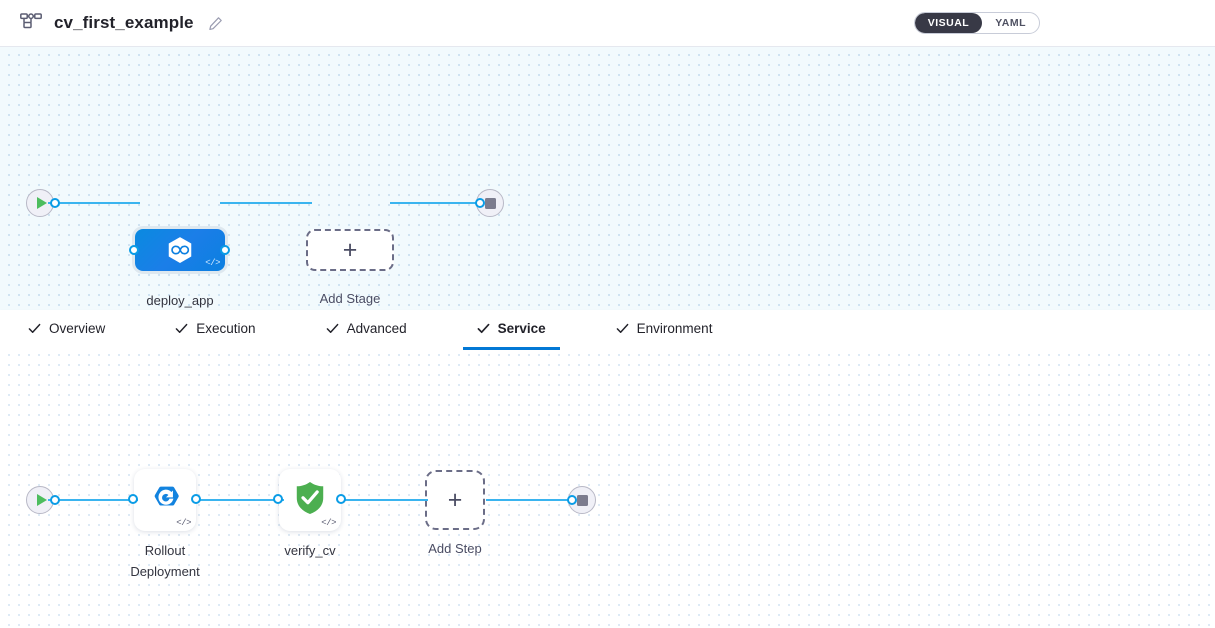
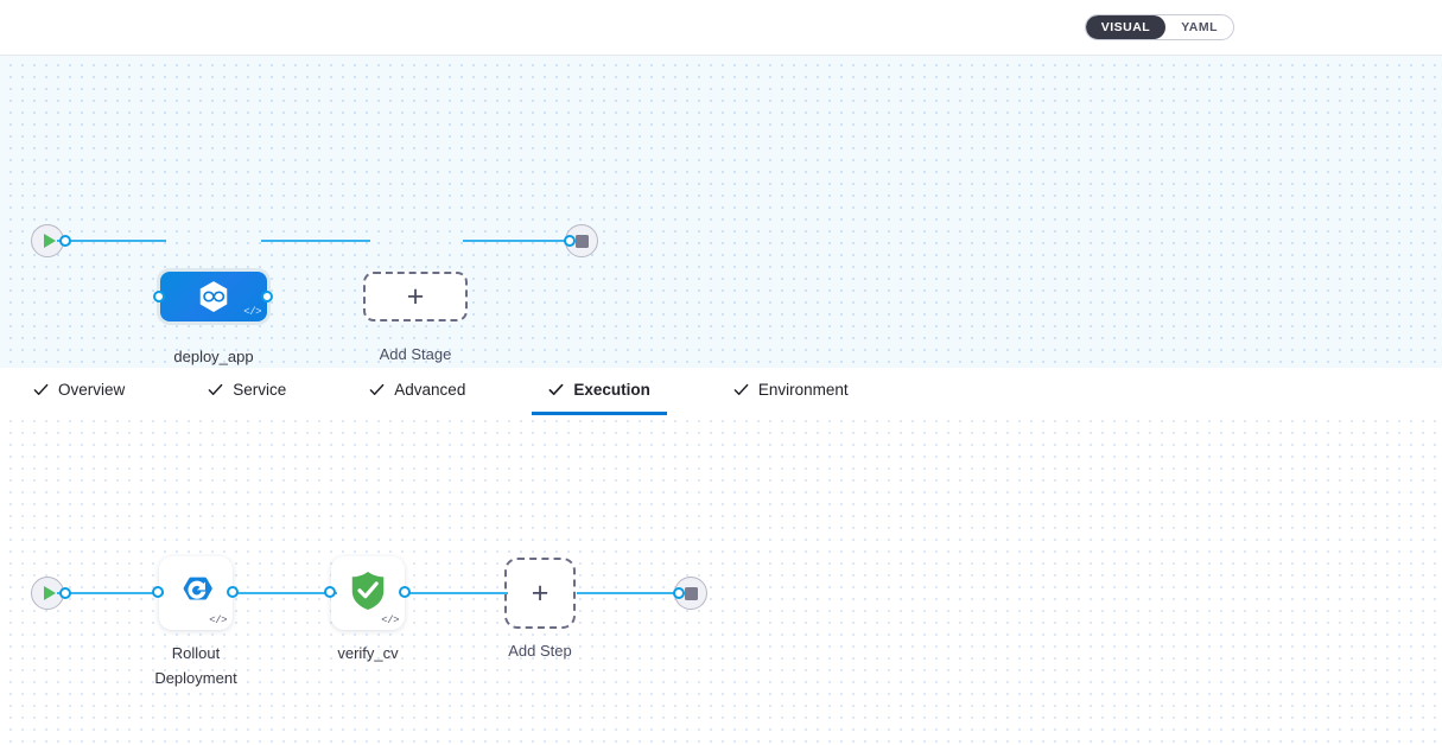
- cv_first_example
  VISUAL
  YAML
  </>
  deploy_app
  +
  Add Stage
  Overview
- Execution
+ Service
  Advanced
- Service
+ Execution
  Environment
  </>
  Rollout
  Deployment
  </>
  verify_cv
  +
  Add Step
